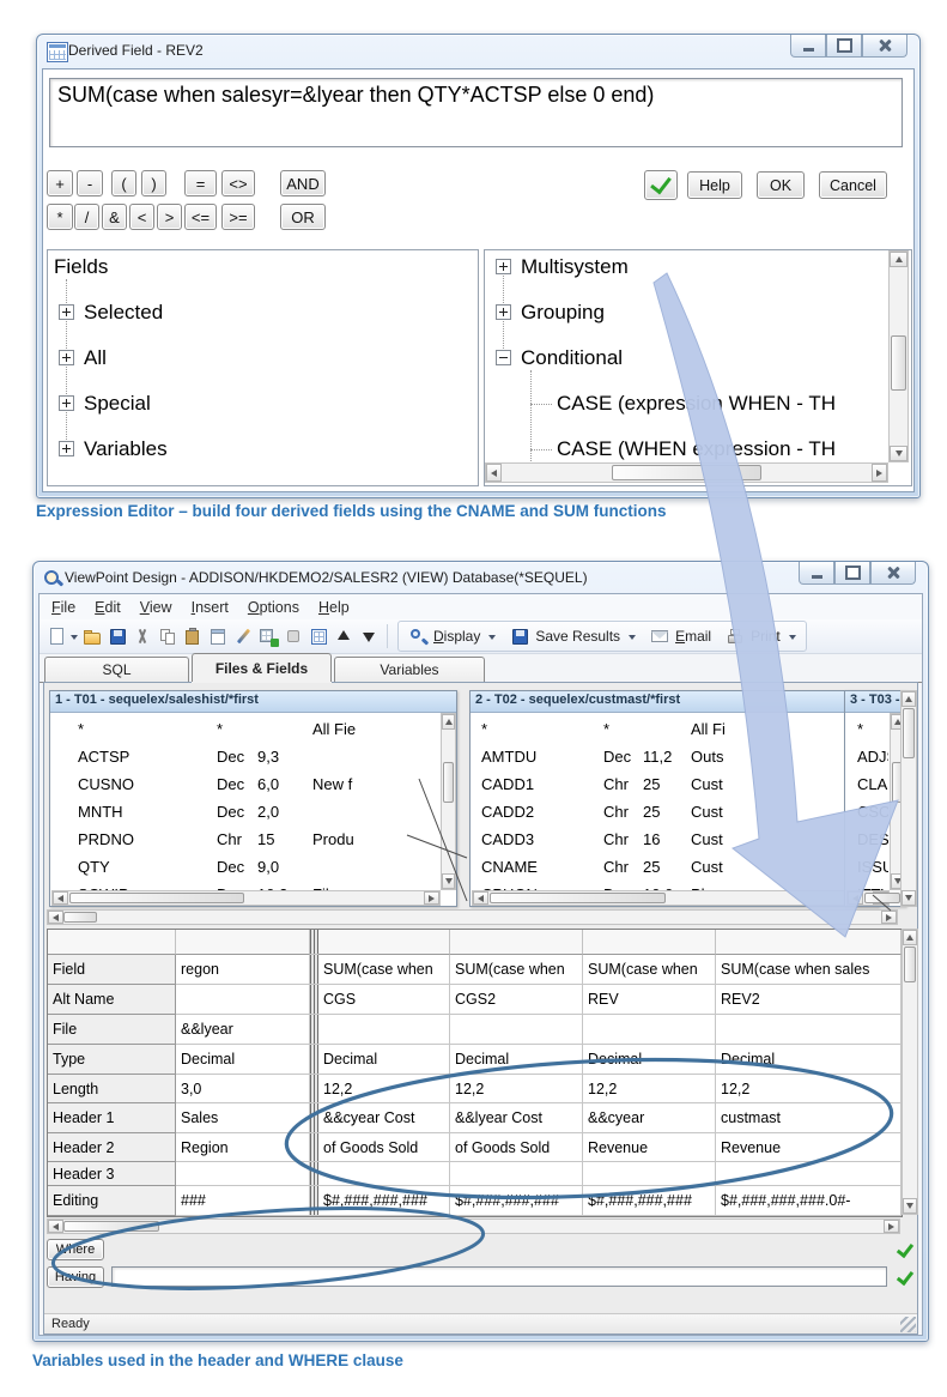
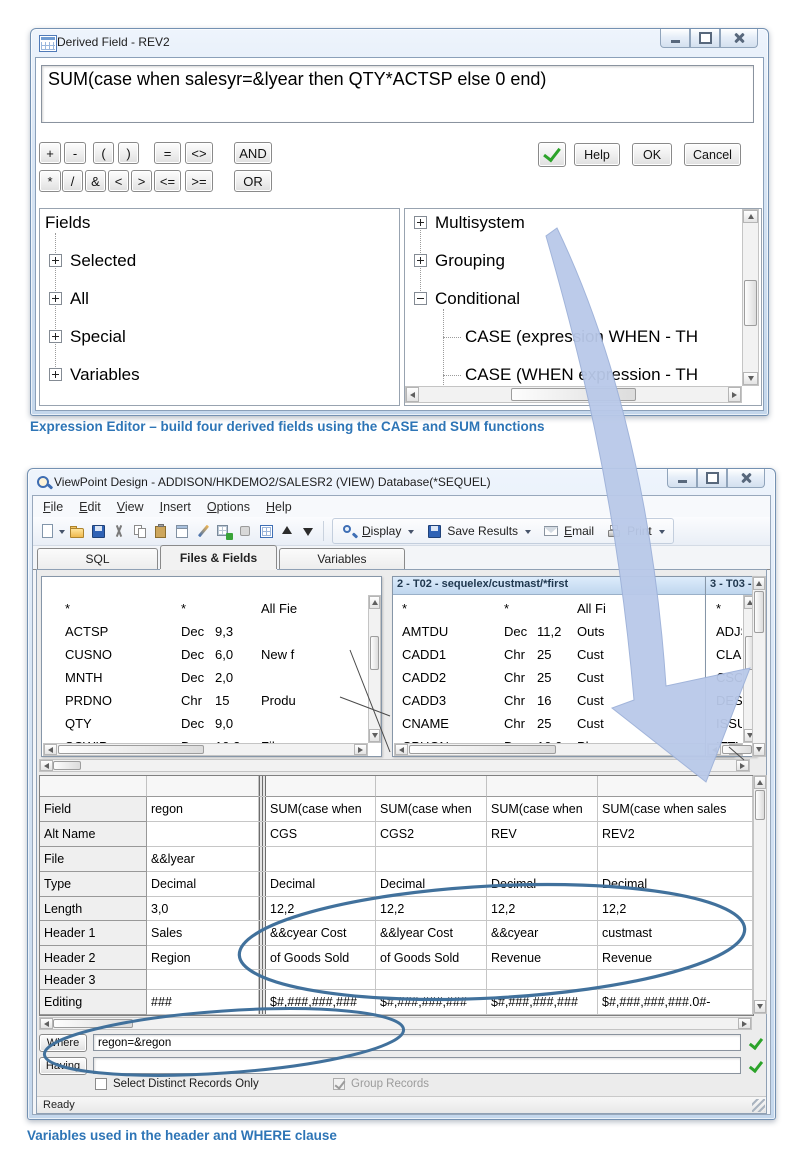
  Derived Field - REV2
  SUM(case when salesyr=&lyear then QTY*ACTSP else 0 end)
  +
  -
  (
  )
  =
  <>
  AND
  *
  /
  &
  <
  >
  <=
  >=
  OR
  Help
  OK
  Cancel
  Fields
  Selected
  All
  Special
  Variables
  Multisystem
  Grouping
  Conditional
  CASE (expres WHEN - TH
  CASE (WHENession - TH
- Expression Editor – build four derived fields using the CNAME and SUM functions
+ Expression Editor – build four derived fields using the CASE and SUM functions
  ViewPoint Design - ADDISON/HKDEMO2/SALESR2 (VIEW) Database(*SEQUEL)
  File
  Edit
  View
  Insert
  Options
  Help
  Display
  Save Results
  Email
  SQL
  Files & Fields
  Variables
  Field
  regon
  SUM(case when
  SUM(case when
  SUM(case when
  SUM(case when sales
  Alt Name
  CGS
  CGS2
  REV
  REV2
  File
  &&lyear
  Type
  Decimal
  Decimal
  Decimal
  Decimal
  Length
  3,0
  12,2
  12,2
  12,2
  12,2
  Header 1
  Sales
  &&cyear Cost
  &&lyear Cost
  &&cyear
  custmast
  Header 2
  Region
  of Goods Sold
  of Goods Sold
  Revenue
  Revenue
  Header 3
  Editing
  ###
  $#,###,###,###
  $#,###,###,###
  $#,###,###,###
  $#,###,###,###.0#-
  here
+ regon=&regon
+ Select Distinct Records Only
+ Group Records
  Ready
- 1 - T01 - sequelex/saleshist/*first
  *
  *
  All Fie
  ACTSP
  Dec
  9,3
  CUSNO
  Dec
  6,0
  New f
  MNTH
  Dec
  2,0
  PRDNO
  Chr
  15
  Produ
  QTY
  Dec
  9,0
  2 - T02 - sequelex/custmast/*first
  *
  *
  All Fi
  AMTDU
  Dec
  11,2
  Outs
  CADD1
  Chr
  25
  Cust
  CADD2
  Chr
  25
  Cust
  CADD3
  Chr
  16
  Cust
  CNAME
  Chr
  25
  Cust
  3 - T03 -
  *
  ADJ
  CLA
  Variables used in the header and WHERE clause
